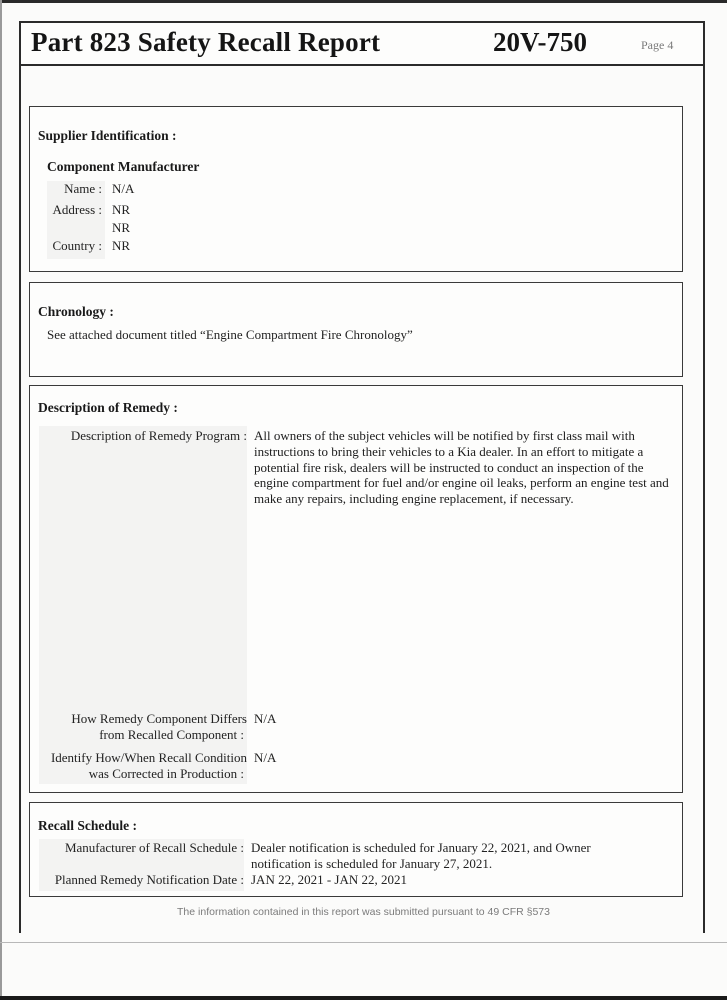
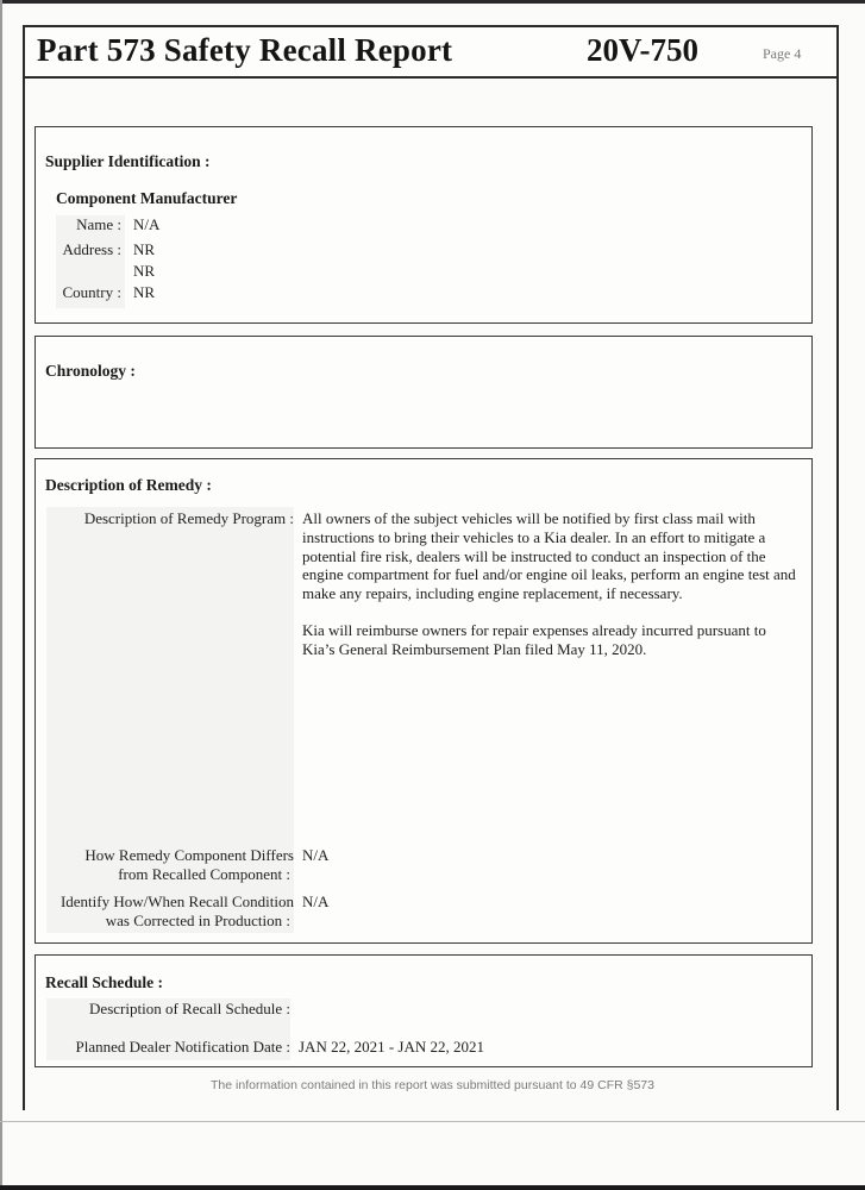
- Part 823 Safety Recall Report
+ Part 573 Safety Recall Report
  20V-750
  Page 4
  Supplier Identification :
  Component Manufacturer
  Name :
  N/A
  Address :
  NR
  NR
  Country :
  NR
  Chronology :
- See attached document titled “Engine Compartment Fire Chronology”
  Description of Remedy :
  Description of Remedy Program :
  All owners of the subject vehicles will be notified by first class mail with instructions to bring their vehicles to a Kia dealer. In an effort to mitigate a potential fire risk, dealers will be instructed to conduct an inspection of the engine compartment for fuel and/or engine oil leaks, perform an engine test and make any repairs, including engine replacement, if necessary.
+ Kia will reimburse owners for repair expenses already incurred pursuant to Kia’s General Reimbursement Plan filed May 11, 2020.
  How Remedy Component Differs
  from Recalled Component :
  N/A
  Identify How/When Recall Condition
  was Corrected in Production :
  N/A
  Recall Schedule :
- Manufacturer of Recall Schedule :
+ Description of Recall Schedule :
- Dealer notification is scheduled for January 22, 2021, and Owner notification is scheduled for January 27, 2021.
- Planned Remedy Notification Date :
+ Planned Dealer Notification Date :
  JAN 22, 2021 - JAN 22, 2021
  The information contained in this report was submitted pursuant to 49 CFR §573
